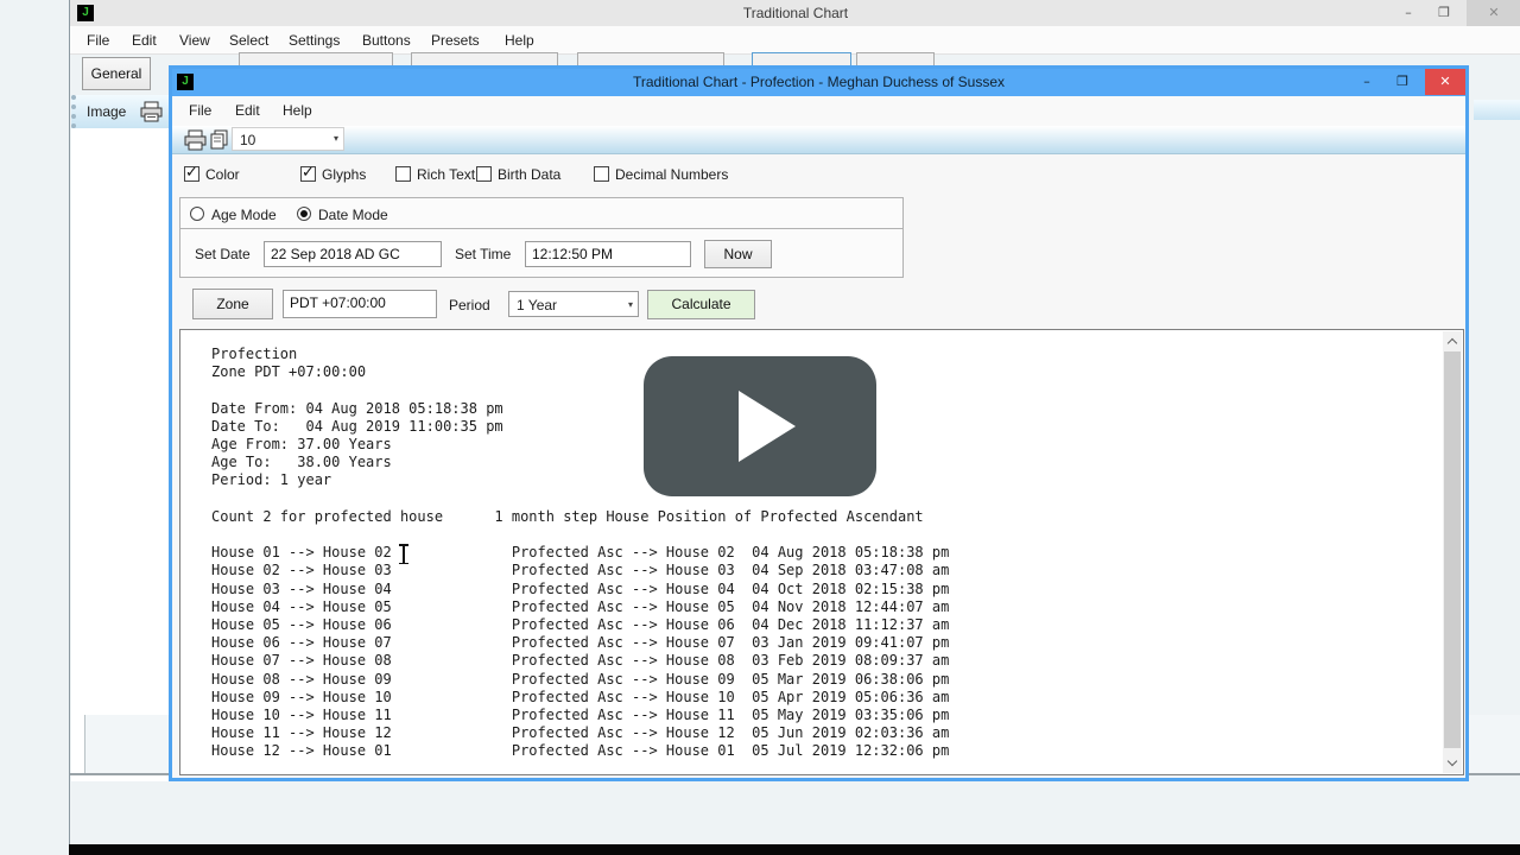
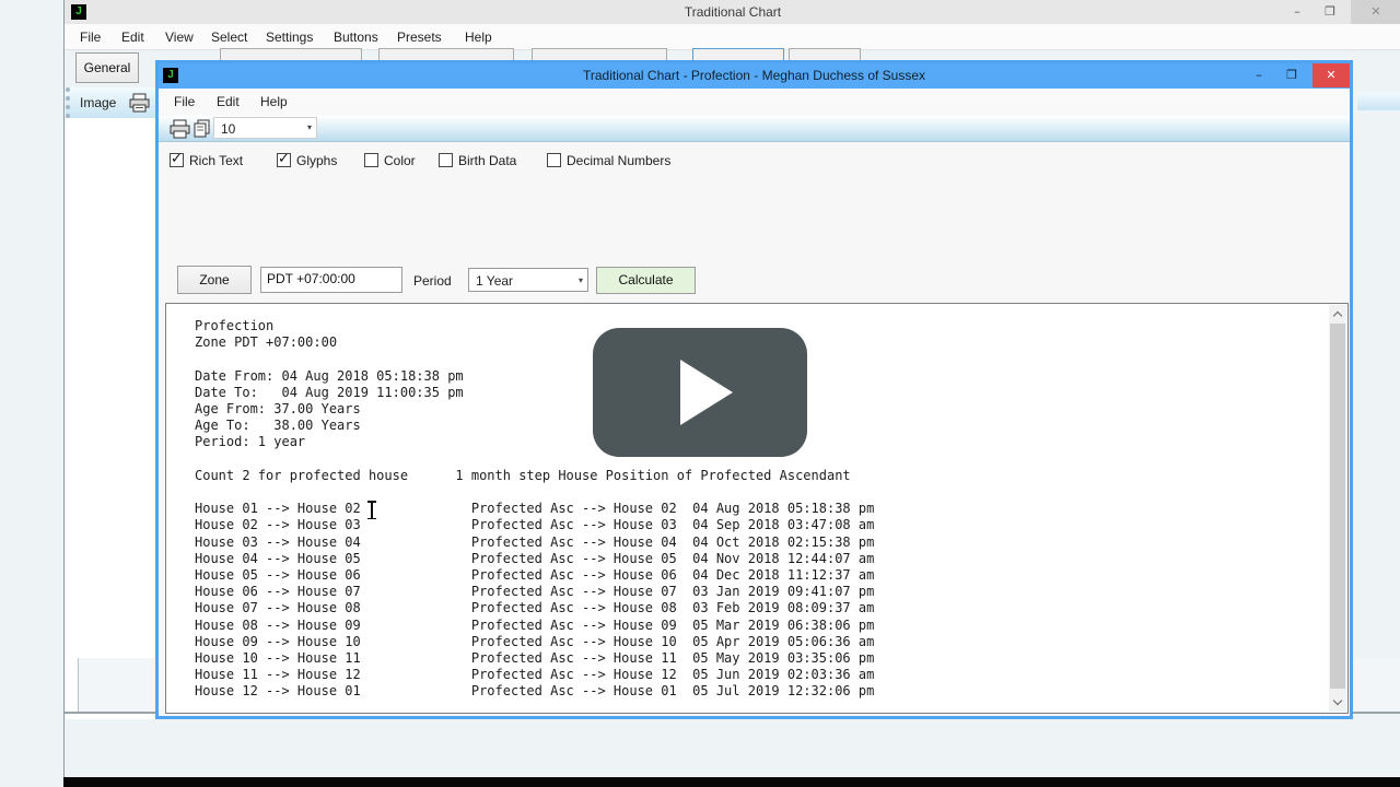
  J
  Traditional Chart
  –
  ❐
  ✕
  File
  Edit
  View
  Select
  Settings
  Buttons
  Presets
  Help
  General
  Image
  J
  Traditional Chart - Profection - Meghan Duchess of Sussex
  –
  ❐
  ✕
  File
  Edit
  Help
  10
  ▾
- Color
+ Rich Text
  Glyphs
- Rich Text
+ Color
  Birth Data
  Decimal Numbers
- Age Mode
- Date Mode
- Set Date
- 22 Sep 2018 AD GC
- Set Time
- 12:12:50 PM
- Now
  Zone
  PDT +07:00:00
  Period
  1 Year
  ▾
  Calculate
  Profection
  Zone PDT +07:00:00
  Date From: 04 Aug 2018 05:18:38 pm
  Date To: 04 Aug 2019 11:00:35 pm
  Age From: 37.00 Years
  Age To: 38.00 Years
  Period: 1 year
  Count 2 for profected house 1 month step House Position of Profected Ascendant
  House 01 --> House 02 Profected Asc --> House 02 04 Aug 2018 05:18:38 pm
  House 02 --> House 03 Profected Asc --> House 03 04 Sep 2018 03:47:08 am
  House 03 --> House 04 Profected Asc --> House 04 04 Oct 2018 02:15:38 pm
  House 04 --> House 05 Profected Asc --> House 05 04 Nov 2018 12:44:07 am
  House 05 --> House 06 Profected Asc --> House 06 04 Dec 2018 11:12:37 am
  House 06 --> House 07 Profected Asc --> House 07 03 Jan 2019 09:41:07 pm
  House 07 --> House 08 Profected Asc --> House 08 03 Feb 2019 08:09:37 am
  House 08 --> House 09 Profected Asc --> House 09 05 Mar 2019 06:38:06 pm
  House 09 --> House 10 Profected Asc --> House 10 05 Apr 2019 05:06:36 am
  House 10 --> House 11 Profected Asc --> House 11 05 May 2019 03:35:06 pm
  House 11 --> House 12 Profected Asc --> House 12 05 Jun 2019 02:03:36 am
  House 12 --> House 01 Profected Asc --> House 01 05 Jul 2019 12:32:06 pm
